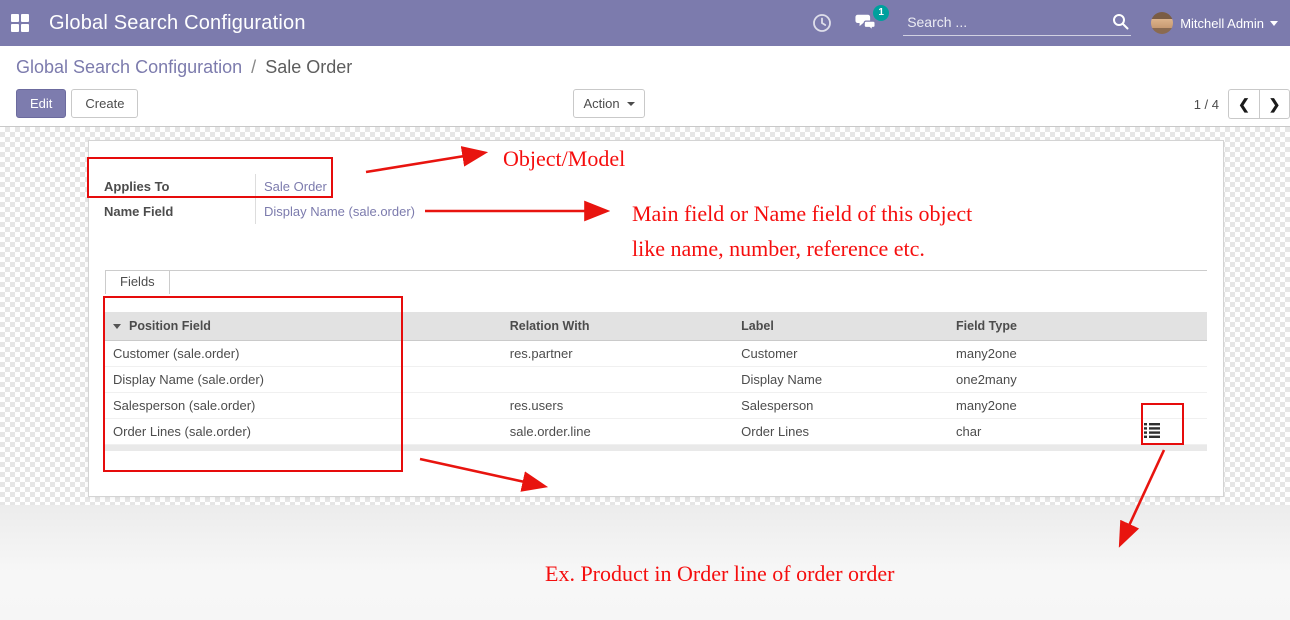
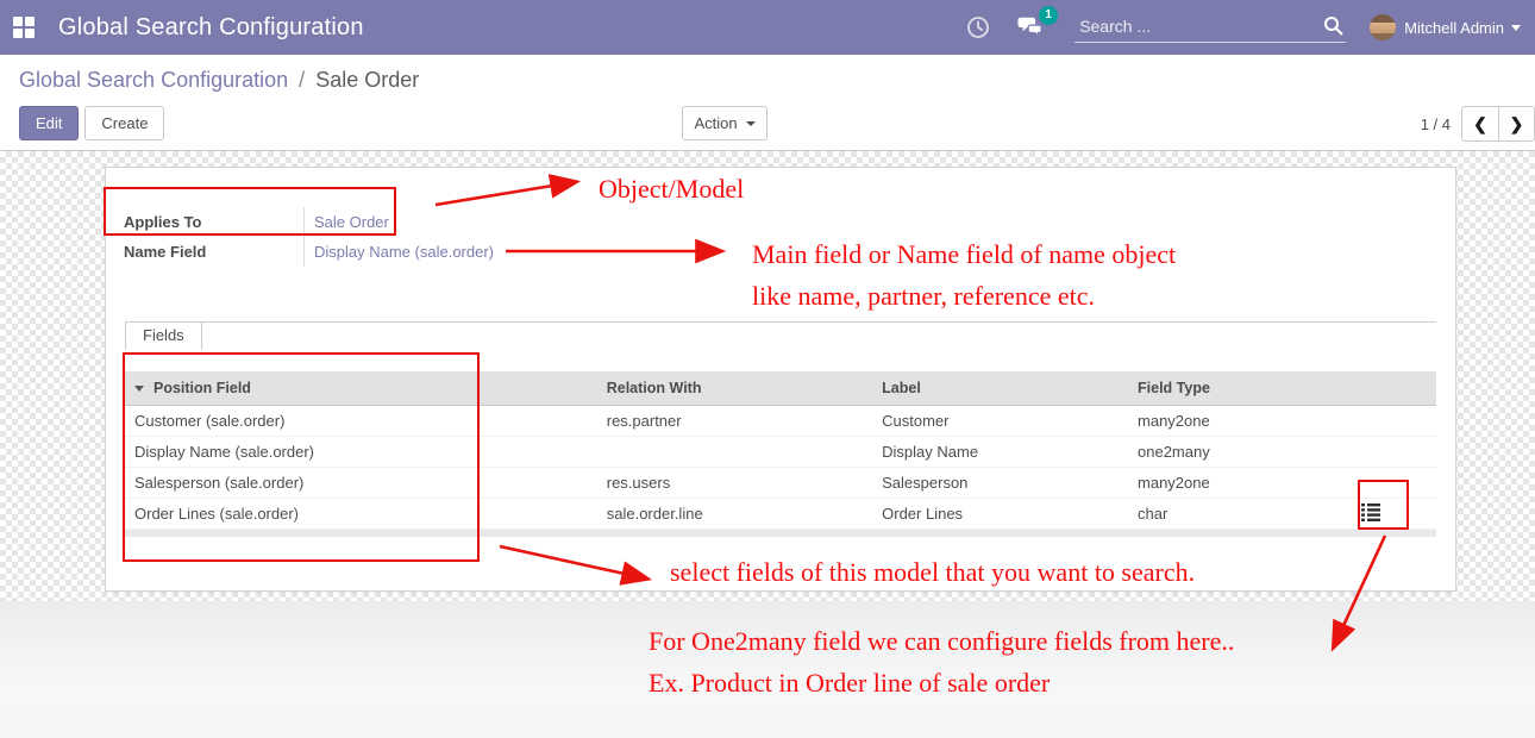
  Global Search Configuration
  1
  Search ...
  Mitchell Admin
  Global Search Configuration / Sale Order
  Edit
  Create
  Action
  1 / 4
  ❮
  ❯
  Applies To
  Sale Order
  Name Field
  Display Name (sale.order)
  Fields
  Position Field	Relation With	Label	Field Type
  Customer (sale.order)	res.partner	Customer	many2one
  Display Name (sale.order)		Display Name	one2many
  Salesperson (sale.order)	res.users	Salesperson	many2one
  Order Lines (sale.order)	sale.order.line	Order Lines	char
  Object/Model
- Main field or Name field of this object
+ Main field or Name field of name object
- like name, number, reference etc.
+ like name, partner, reference etc.
+ select fields of this model that you want to search.
+ For One2many field we can configure fields from here..
- Ex. Product in Order line of order order
+ Ex. Product in Order line of sale order
